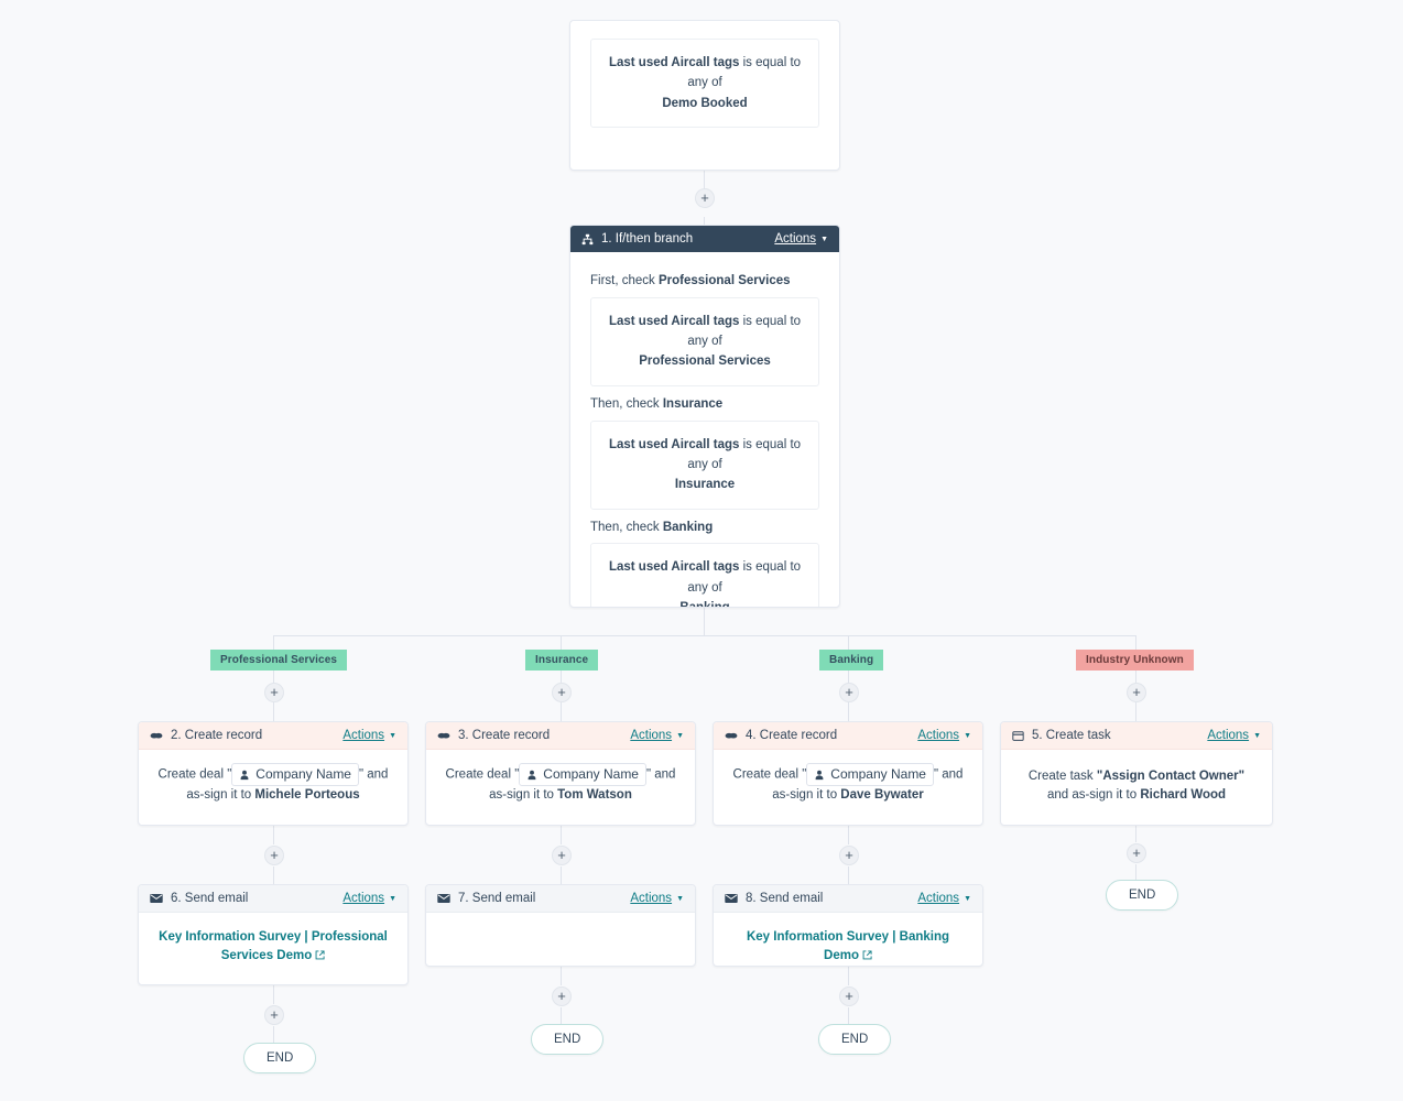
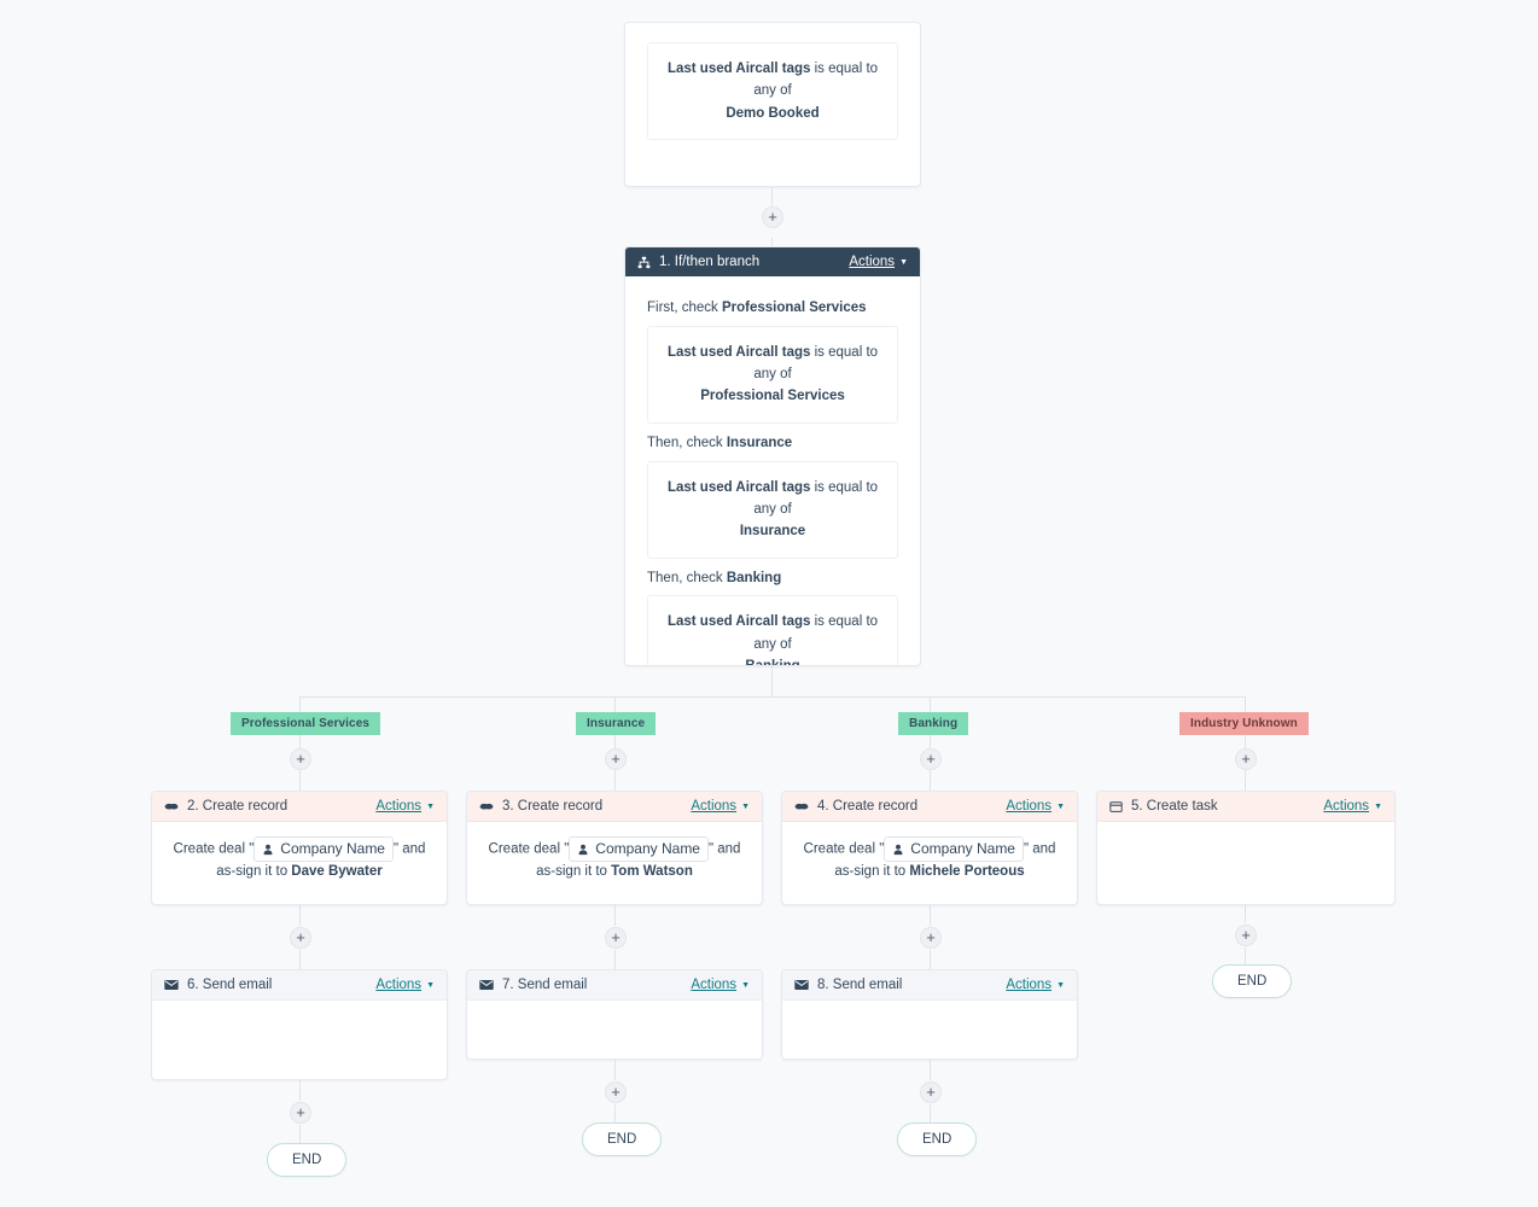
  Last used Aircall tags is equal to any of
  Demo Booked
  1. If/then branch
  Actions
  First, check Professional Services
  Last used Aircall tags is equal to any of
  Professional Services
  Then, check Insurance
  Last used Aircall tags is equal to any of
  Insurance
  Then, check Banking
  Last used Aircall tags is equal to any of
  Professional Services
  Insurance
  Banking
  Industry Unknown
  2. Create record
  Actions
  Create deal "
  Company Name
- " and as-sign it to Michele Porteous
+ " and as-sign it to Dave Bywater
  3. Create record
  Actions
  Create deal "
  Company Name
  " and as-sign it to Tom Watson
  4. Create record
  Actions
  Create deal "
  Company Name
- " and as-sign it to Dave Bywater
+ " and as-sign it to Michele Porteous
  5. Create task
  Actions
- Create task "Assign Contact Owner" and as-sign it to Richard Wood
  6. Send email
  Actions
- Key Information Survey | Professional Services Demo
  7. Send email
  Actions
  8. Send email
  Actions
- Key Information Survey | Banking Demo
  END
  END
  END
  END
